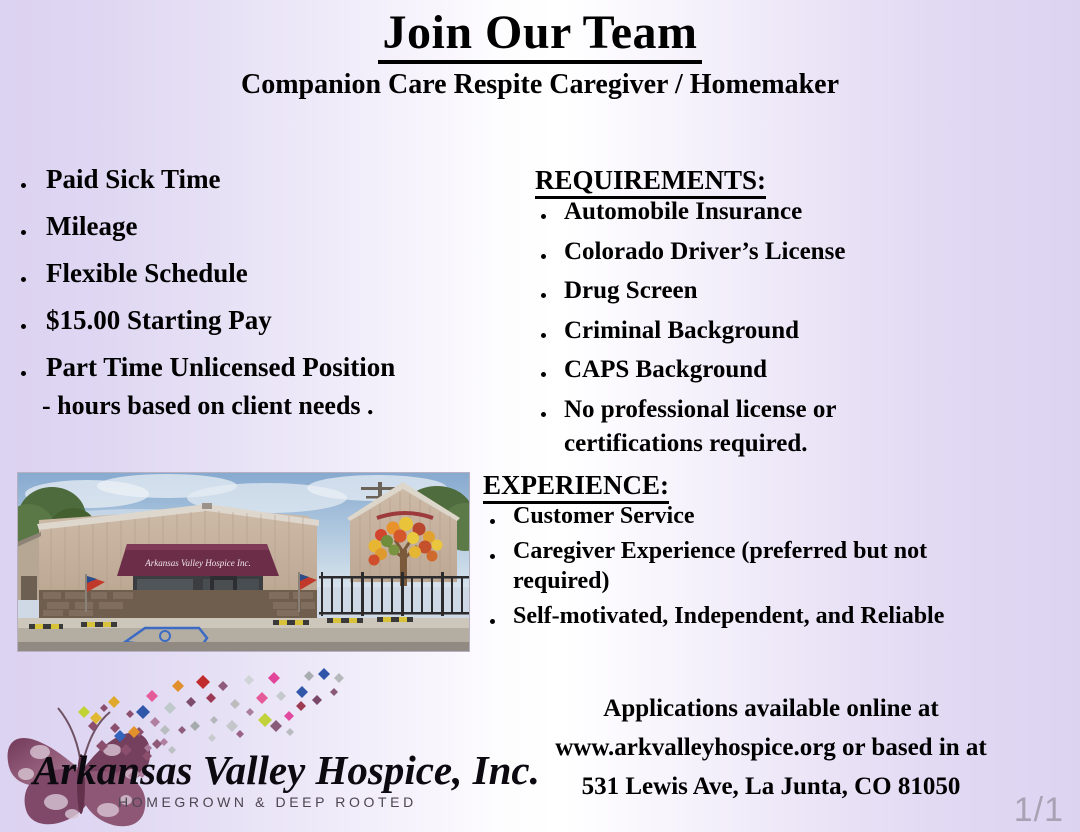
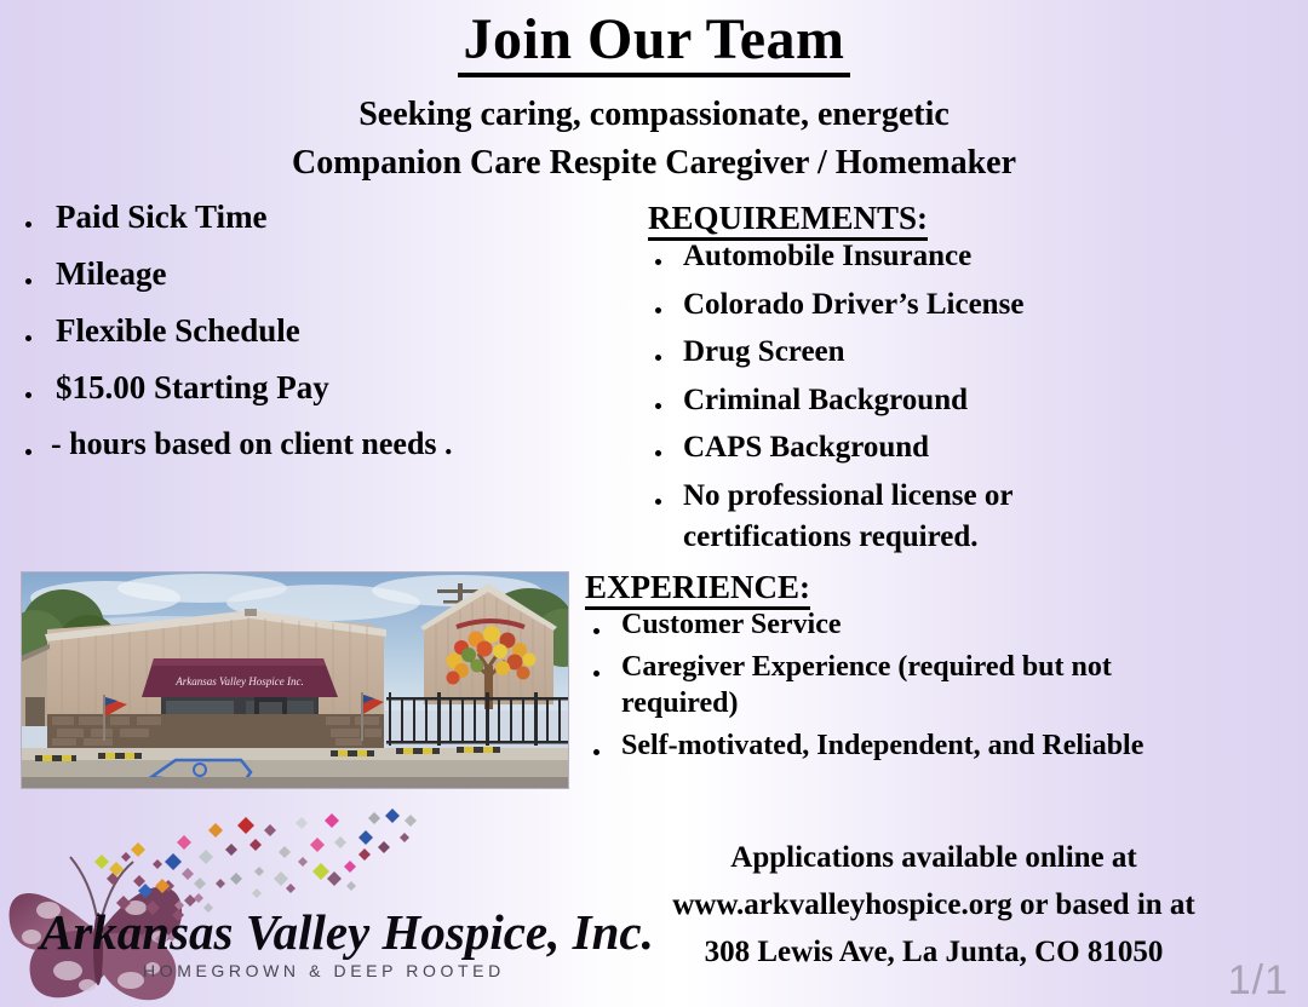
  Join Our Team
+ Seeking caring, compassionate, energetic
  Companion Care Respite Caregiver / Homemaker
  Paid Sick Time
  Mileage
  Flexible Schedule
  $15.00 Starting Pay
- Part Time Unlicensed Position
  - hours based on client needs .
  REQUIREMENTS:
  Automobile Insurance
  Colorado Driver’s License
  Drug Screen
  Criminal Background
  CAPS Background
  No professional license or
  certifications required.
  EXPERIENCE:
  Customer Service
- Caregiver Experience (preferred but not
+ Caregiver Experience (required but not
  required)
  Self-motivated, Independent, and Reliable
  Arkansas Valley Hospice Inc.
  Arkansas Valley Hospice,
  HOMEGROWN & DEEP ROOTED
  Applications available online at
  www.arkvalleyhospice.org or based in at
- 531 Lewis Ave, La Junta, CO 81050
+ 308 Lewis Ave, La Junta, CO 81050
  1/1
